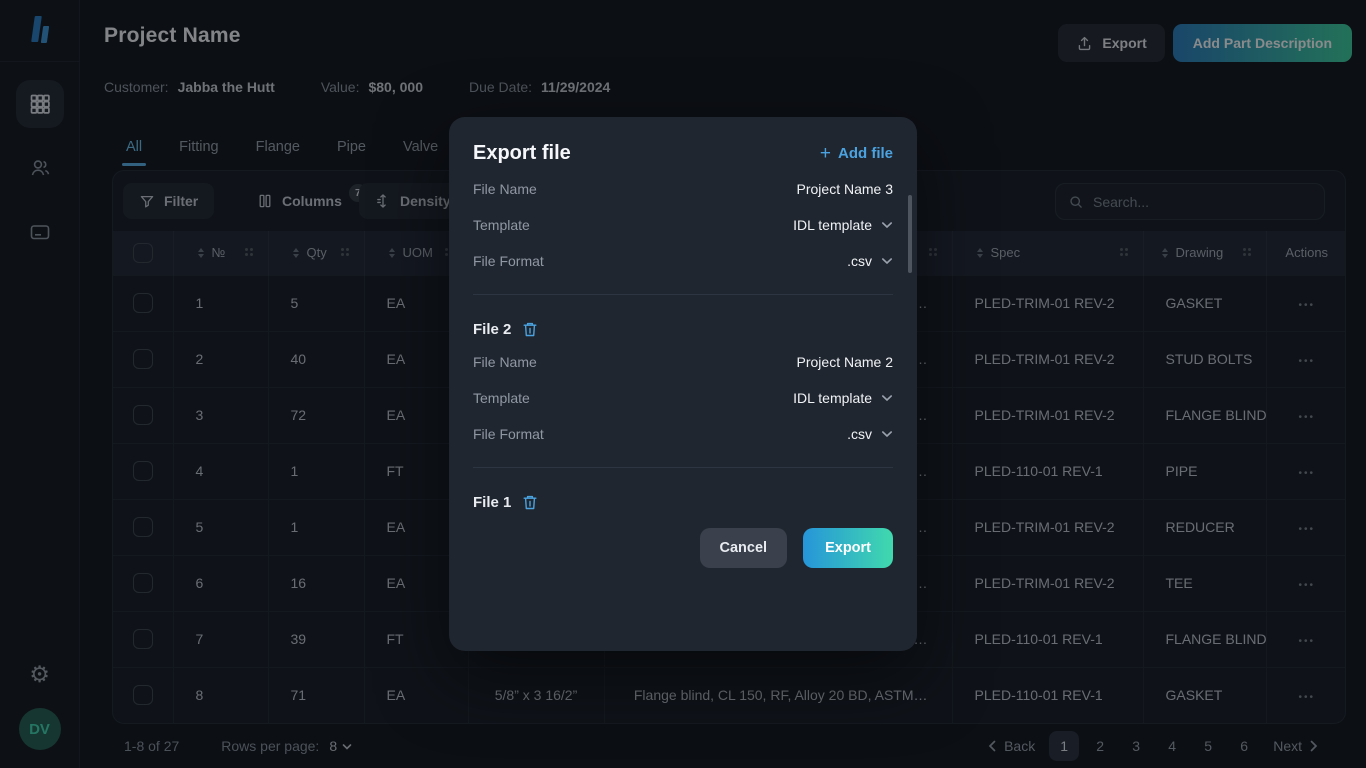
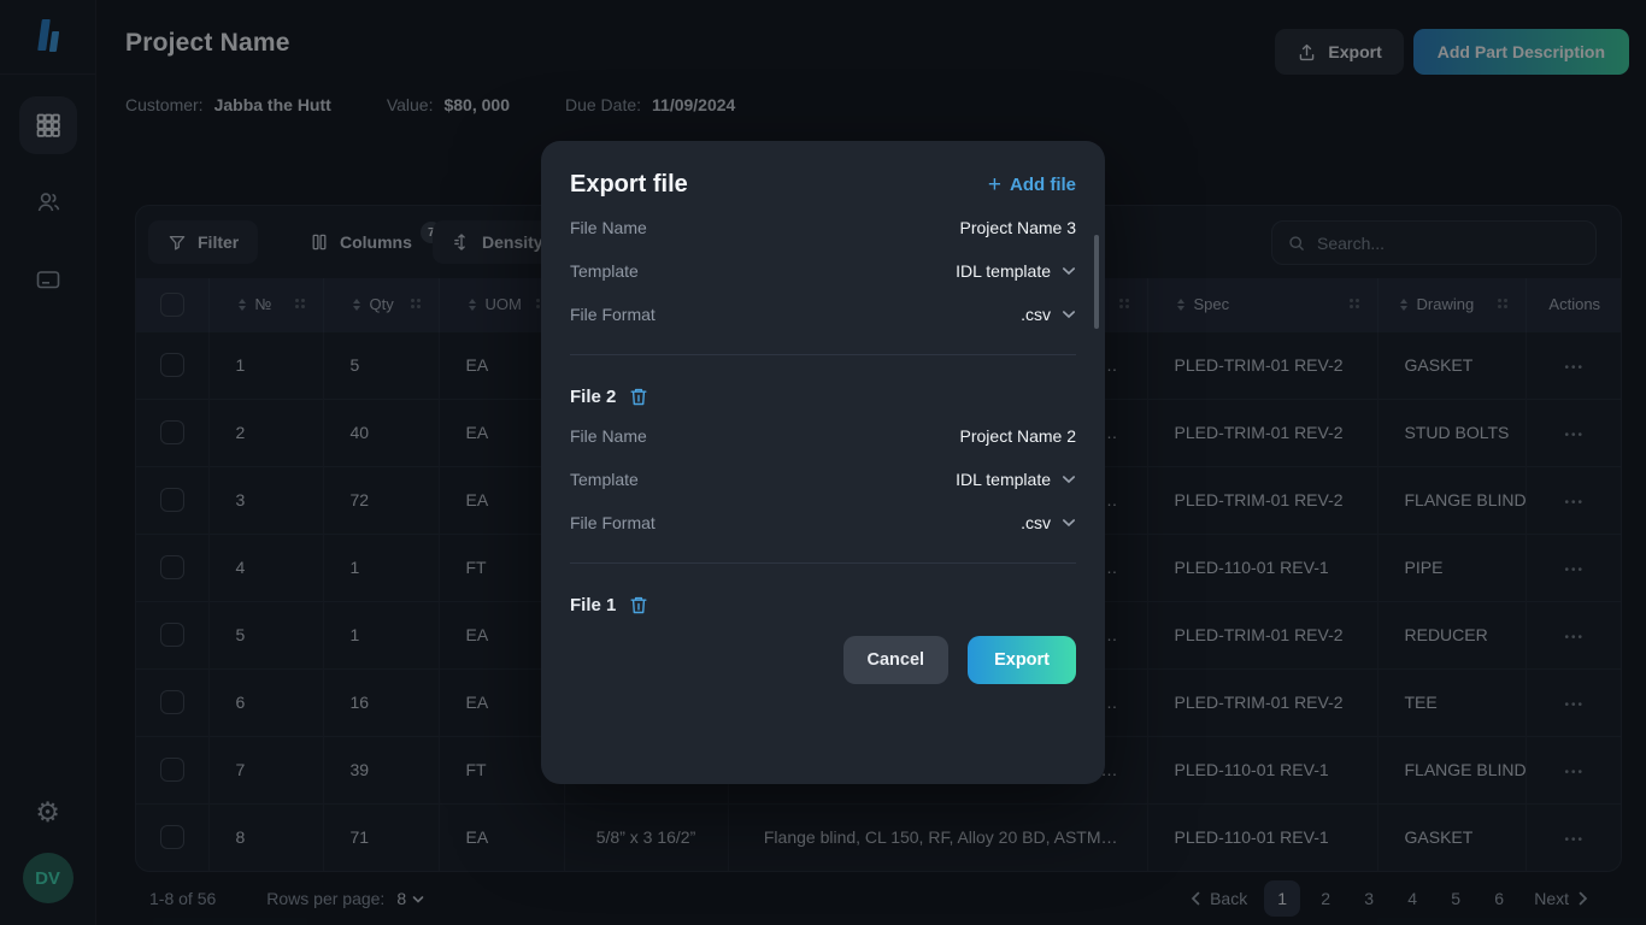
  ⚙
  DV
  Project Name
  Export
  Add Part Description
  Customer:
  Jabba the Hutt
  Value:
  $80, 000
  Due Date:
- 11/29/2024
+ 11/09/2024
- All
- Fitting
- Flange
- Pipe
- Valve
  Filter
  Columns
  7
  Density
  Search...
  	№	Qty	UOM			Spec	Drawing	Actions
  	1	5	EA		…	PLED-TRIM-01 REV-2	GASKET	•••
  	2	40	EA		…	PLED-TRIM-01 REV-2	STUD BOLTS	•••
  	3	72	EA		…	PLED-TRIM-01 REV-2	FLANGE BLIND	•••
  	4	1	FT		…	PLED-110-01 REV-1	PIPE	•••
  	5	1	EA		…	PLED-TRIM-01 REV-2	REDUCER	•••
  	6	16	EA		…	PLED-TRIM-01 REV-2	TEE	•••
  	7	39	FT		…	PLED-110-01 REV-1	FLANGE BLIND	•••
  	8	71	EA	5/8” x 3 16/2”	Flange blind, CL 150, RF, Alloy 20 BD, ASTM…	PLED-110-01 REV-1	GASKET	•••
- 1-8 of 27
+ 1-8 of 56
  Rows per page:
  8
  Back
  1
  2
  3
  4
  5
  6
  Next
  Export file
  +
  Add file
  File Name
  Project Name 3
  Template
  IDL template
  File Format
  .csv
  File 2
  File Name
  Project Name 2
  Template
  IDL template
  File Format
  .csv
  File 1
  Cancel
  Export
